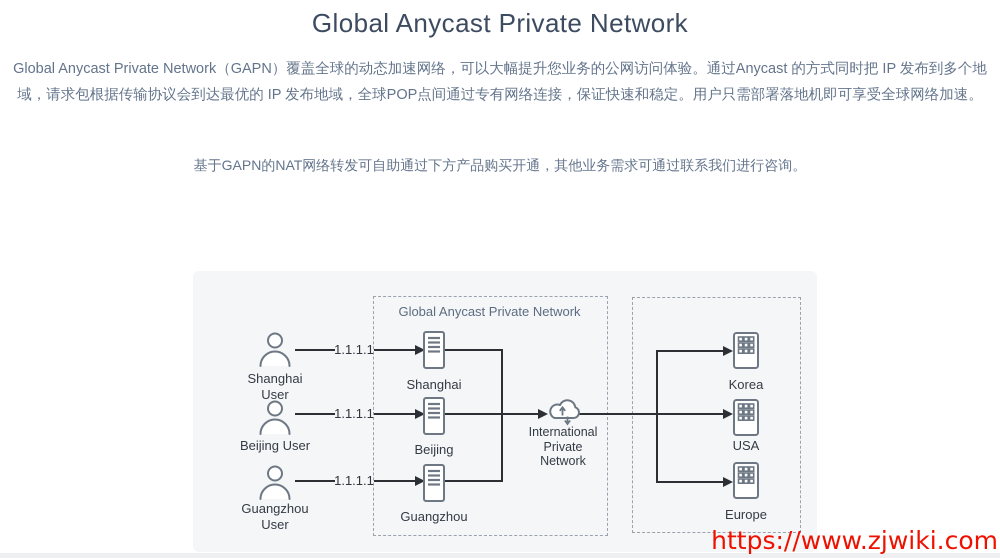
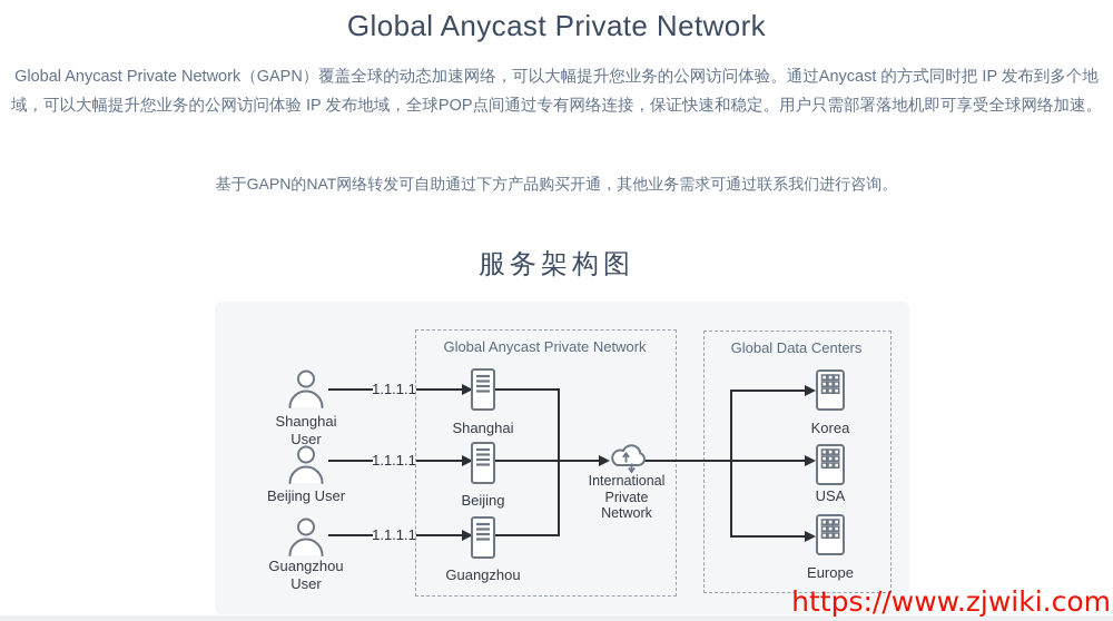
  Global Anycast Private Network
- Global Anycast Private Network（GAPN）覆盖全球的动态加速网络，可以大幅提升您业务的公网访问体验。通过Anycast 的方式同时把 IP 发布到多个地域，请求包根据传输协议会到达最优的 IP 发布地域，全球POP点间通过专有网络连接，保证快速和稳定。用户只需部署落地机即可享受全球网络加速。
+ Global Anycast Private Network（GAPN）覆盖全球的动态加速网络，可以大幅提升您业务的公网访问体验。通过Anycast 的方式同时把 IP 发布到多个地域，可以大幅提升您业务的公网访问体验 IP 发布地域，全球POP点间通过专有网络连接，保证快速和稳定。用户只需部署落地机即可享受全球网络加速。
  基于GAPN的NAT网络转发可自助通过下方产品购买开通，其他业务需求可通过联系我们进行咨询。
+ 服务架构图
  Global Anycast Private Network
+ Global Data Centers
  1.1.1.1
  1.1.1.1
  1.1.1.1
  Shanghai
  User
  Beijing User
  Guangzhou
  User
  Shanghai
  Beijing
  Guangzhou
  International
  Private
  Network
  Korea
  USA
  Europe
  https://www.zjwiki.com
